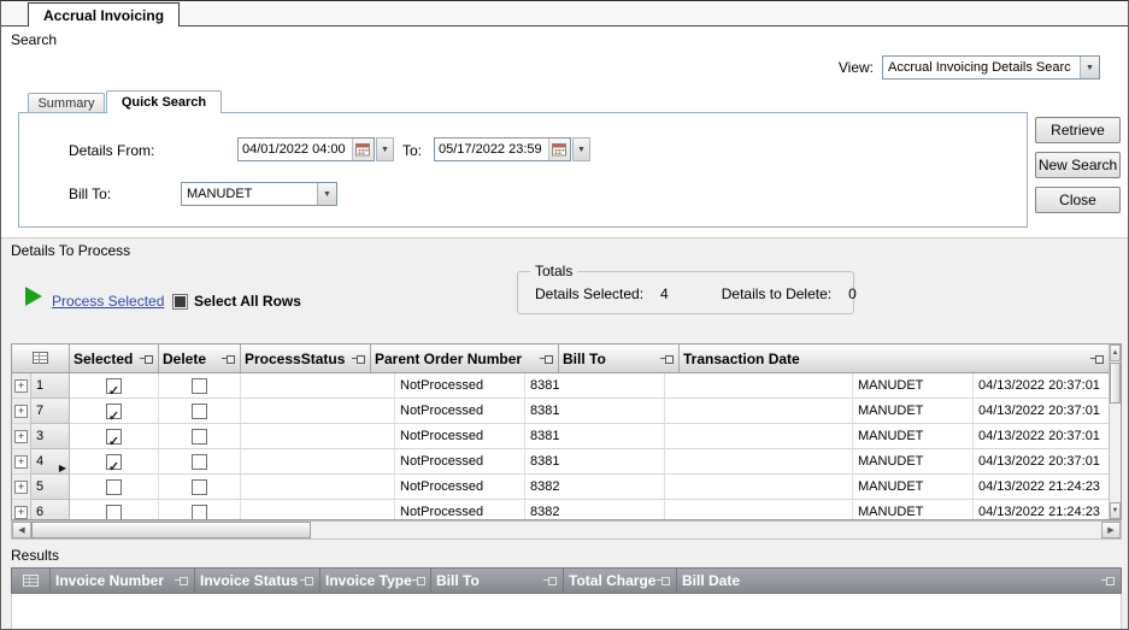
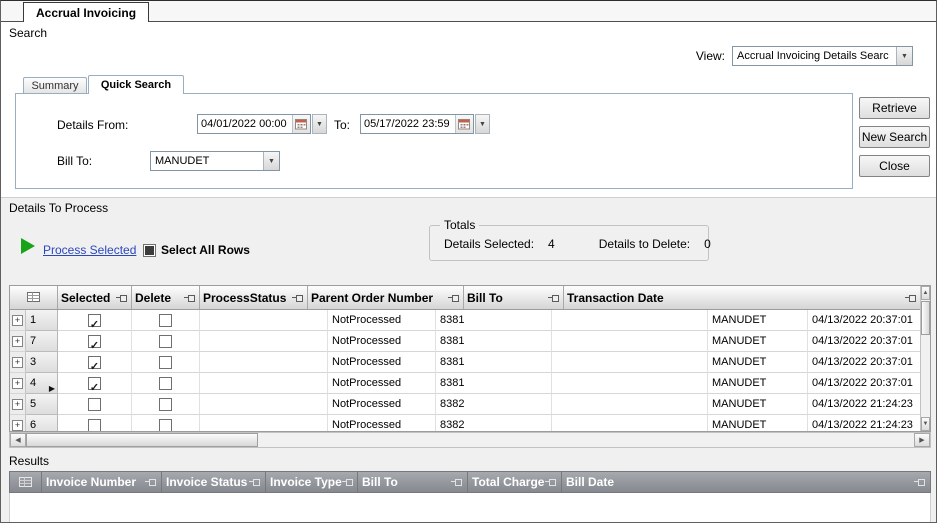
  Accrual Invoicing
  Search
  View:
  Accrual Invoicing Details Searc
  Summary
  Quick Search
  Details From:
- 04/01/2022 04:00
+ 04/01/2022 00:00
  To:
  05/17/2022 23:59
  Bill To:
  MANUDET
  Retrieve
  New Search
  Close
  Details To Process
  Process Selected
  Select All Rows
  Totals
  Details Selected:
  4
  Details to Delete:
  0
  Selected
  Delete
  ProcessStatus
  Parent Order Number
  Bill To
  Transaction Date
  +
  1
  ✓
  NotProcessed
  8381
  MANUDET
  04/13/2022 20:37:01
  +
  7
  ✓
  NotProcessed
  8381
  MANUDET
  04/13/2022 20:37:01
  +
  3
  ✓
  NotProcessed
  8381
  MANUDET
  04/13/2022 20:37:01
  +
  4
  ▶
  ✓
  NotProcessed
  8381
  MANUDET
  04/13/2022 20:37:01
  +
  5
  NotProcessed
  8382
  MANUDET
  04/13/2022 21:24:23
  +
  6
  NotProcessed
  8382
  MANUDET
  04/13/2022 21:24:23
  Results
  Invoice Number
  Invoice Status
  Invoice Type
  Bill To
  Total Charge
  Bill Date
